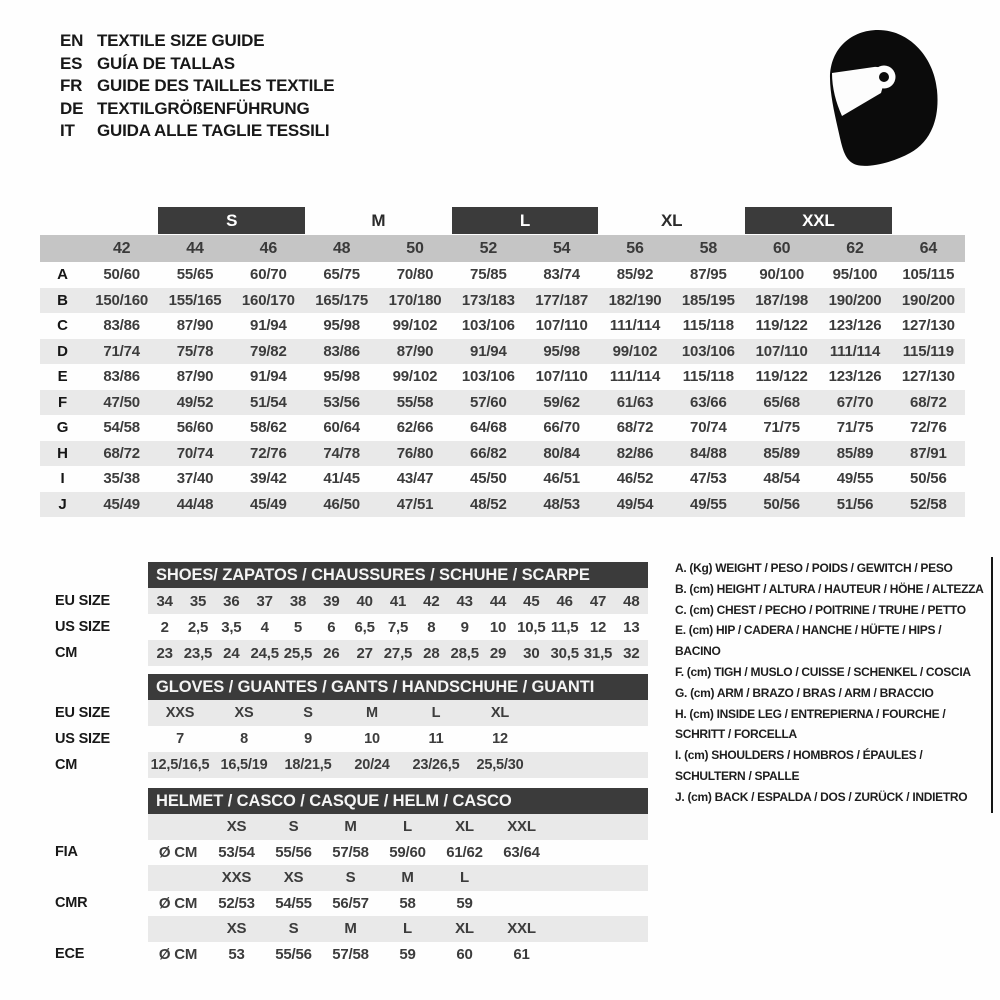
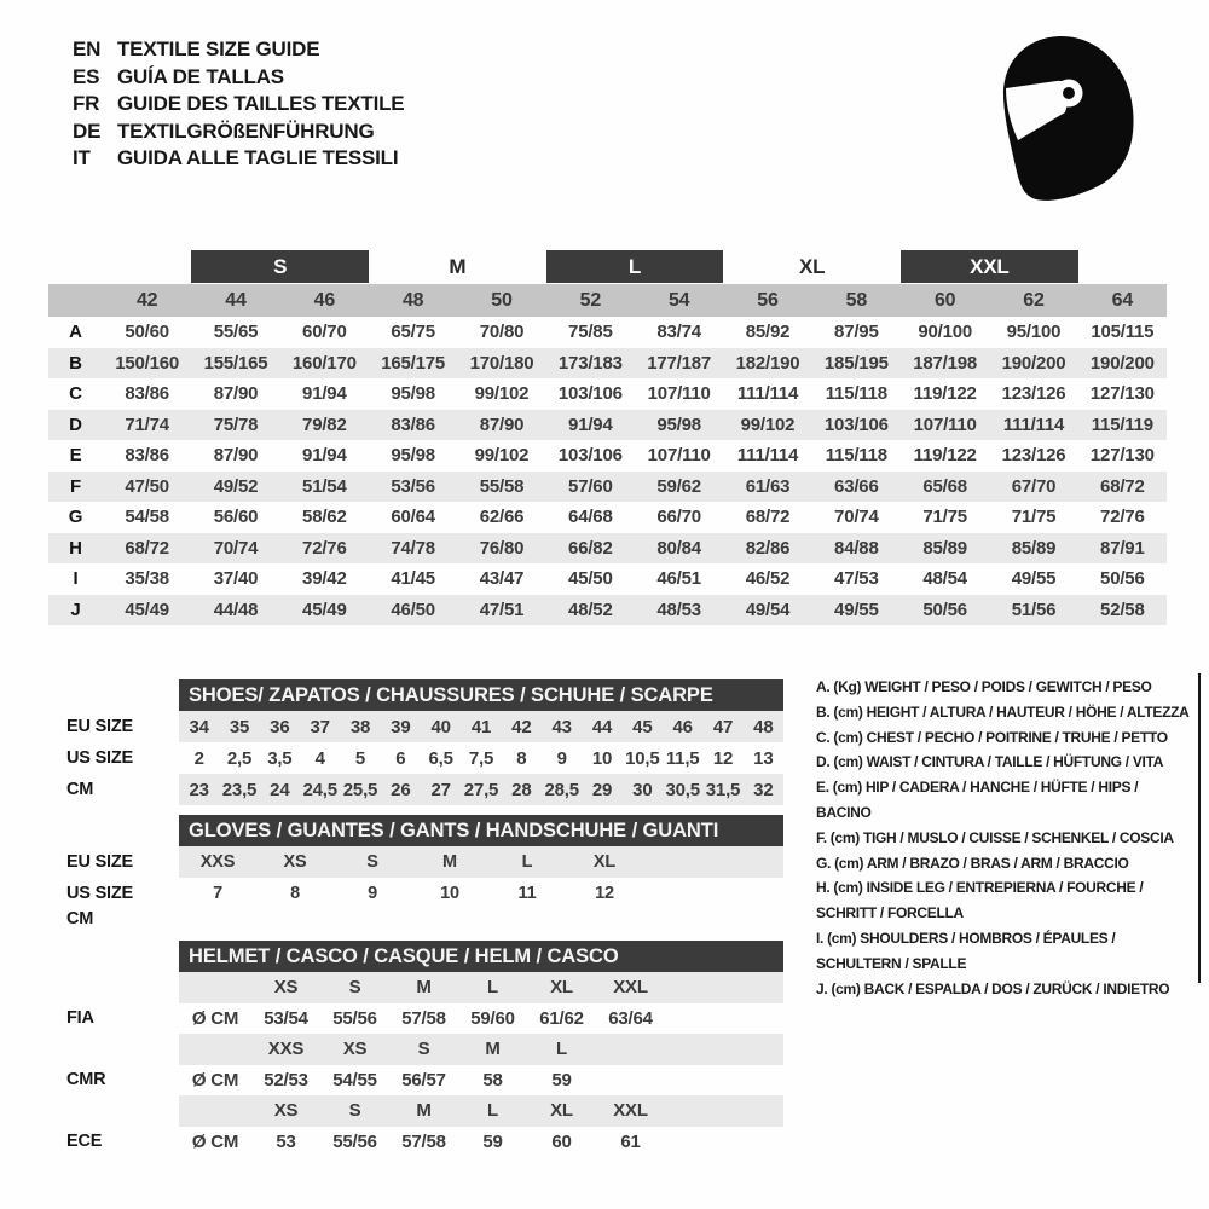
  EN
  TEXTILE SIZE GUIDE
  ES
  GUÍA DE TALLAS
  FR
  GUIDE DES TAILLES TEXTILE
  DE
  TEXTILGRÖßENFÜHRUNG
  IT
  GUIDA ALLE TAGLIE TESSILI
  S
  M
  L
  XL
  XXL
  42
  44
  46
  48
  50
  52
  54
  56
  58
  60
  62
  64
  A
  50/60
  55/65
  60/70
  65/75
  70/80
  75/85
  83/74
  85/92
  87/95
  90/100
  95/100
  105/115
  B
  150/160
  155/165
  160/170
  165/175
  170/180
  173/183
  177/187
  182/190
  185/195
  187/198
  190/200
  190/200
  C
  83/86
  87/90
  91/94
  95/98
  99/102
  103/106
  107/110
  111/114
  115/118
  119/122
  123/126
  127/130
  D
  71/74
  75/78
  79/82
  83/86
  87/90
  91/94
  95/98
  99/102
  103/106
  107/110
  111/114
  115/119
  E
  83/86
  87/90
  91/94
  95/98
  99/102
  103/106
  107/110
  111/114
  115/118
  119/122
  123/126
  127/130
  F
  47/50
  49/52
  51/54
  53/56
  55/58
  57/60
  59/62
  61/63
  63/66
  65/68
  67/70
  68/72
  G
  54/58
  56/60
  58/62
  60/64
  62/66
  64/68
  66/70
  68/72
  70/74
  71/75
  71/75
  72/76
  H
  68/72
  70/74
  72/76
  74/78
  76/80
  66/82
  80/84
  82/86
  84/88
  85/89
  85/89
  87/91
  I
  35/38
  37/40
  39/42
  41/45
  43/47
  45/50
  46/51
  46/52
  47/53
  48/54
  49/55
  50/56
  J
  45/49
  44/48
  45/49
  46/50
  47/51
  48/52
  48/53
  49/54
  49/55
  50/56
  51/56
  52/58
  SHOES/ ZAPATOS / CHAUSSURES / SCHUHE / SCARPE
  EU SIZE
  34
  35
  36
  37
  38
  39
  40
  41
  42
  43
  44
  45
  46
  47
  48
  US SIZE
  2
  2,5
  3,5
  4
  5
  6
  6,5
  7,5
  8
  9
  10
  10,5
  11,5
  12
  13
  CM
  23
  23,5
  24
  24,5
  25,5
  26
  27
  27,5
  28
  28,5
  29
  30
  30,5
  31,5
  32
  GLOVES / GUANTES / GANTS / HANDSCHUHE / GUANTI
  EU SIZE
  XXS
  XS
  S
  M
  L
  XL
  US SIZE
  7
  8
  9
  10
  11
  12
  CM
- 12,5/16,5
- 16,5/19
- 18/21,5
- 20/24
- 23/26,5
- 25,5/30
  HELMET / CASCO / CASQUE / HELM / CASCO
  XS
  S
  M
  L
  XL
  XXL
  FIA
  Ø CM
  53/54
  55/56
  57/58
  59/60
  61/62
  63/64
  XXS
  XS
  S
  M
  L
  CMR
  Ø CM
  52/53
  54/55
  56/57
  58
  59
  XS
  S
  M
  L
  XL
  XXL
  ECE
  Ø CM
  53
  55/56
  57/58
  59
  60
  61
  A. (Kg) WEIGHT / PESO / POIDS / GEWITCH / PESO
  B. (cm) HEIGHT / ALTURA / HAUTEUR / HÖHE / ALTEZZA
  C. (cm) CHEST / PECHO / POITRINE / TRUHE / PETTO
+ D. (cm) WAIST / CINTURA / TAILLE / HÜFTUNG / VITA
  E. (cm) HIP / CADERA / HANCHE / HÜFTE / HIPS / BACINO
  F. (cm) TIGH / MUSLO / CUISSE / SCHENKEL / COSCIA
  G. (cm) ARM / BRAZO / BRAS / ARM / BRACCIO
  H. (cm) INSIDE LEG / ENTREPIERNA / FOURCHE /
  SCHRITT / FORCELLA
  I. (cm) SHOULDERS / HOMBROS / ÉPAULES /
  SCHULTERN / SPALLE
  J. (cm) BACK / ESPALDA / DOS / ZURÜCK / INDIETRO
